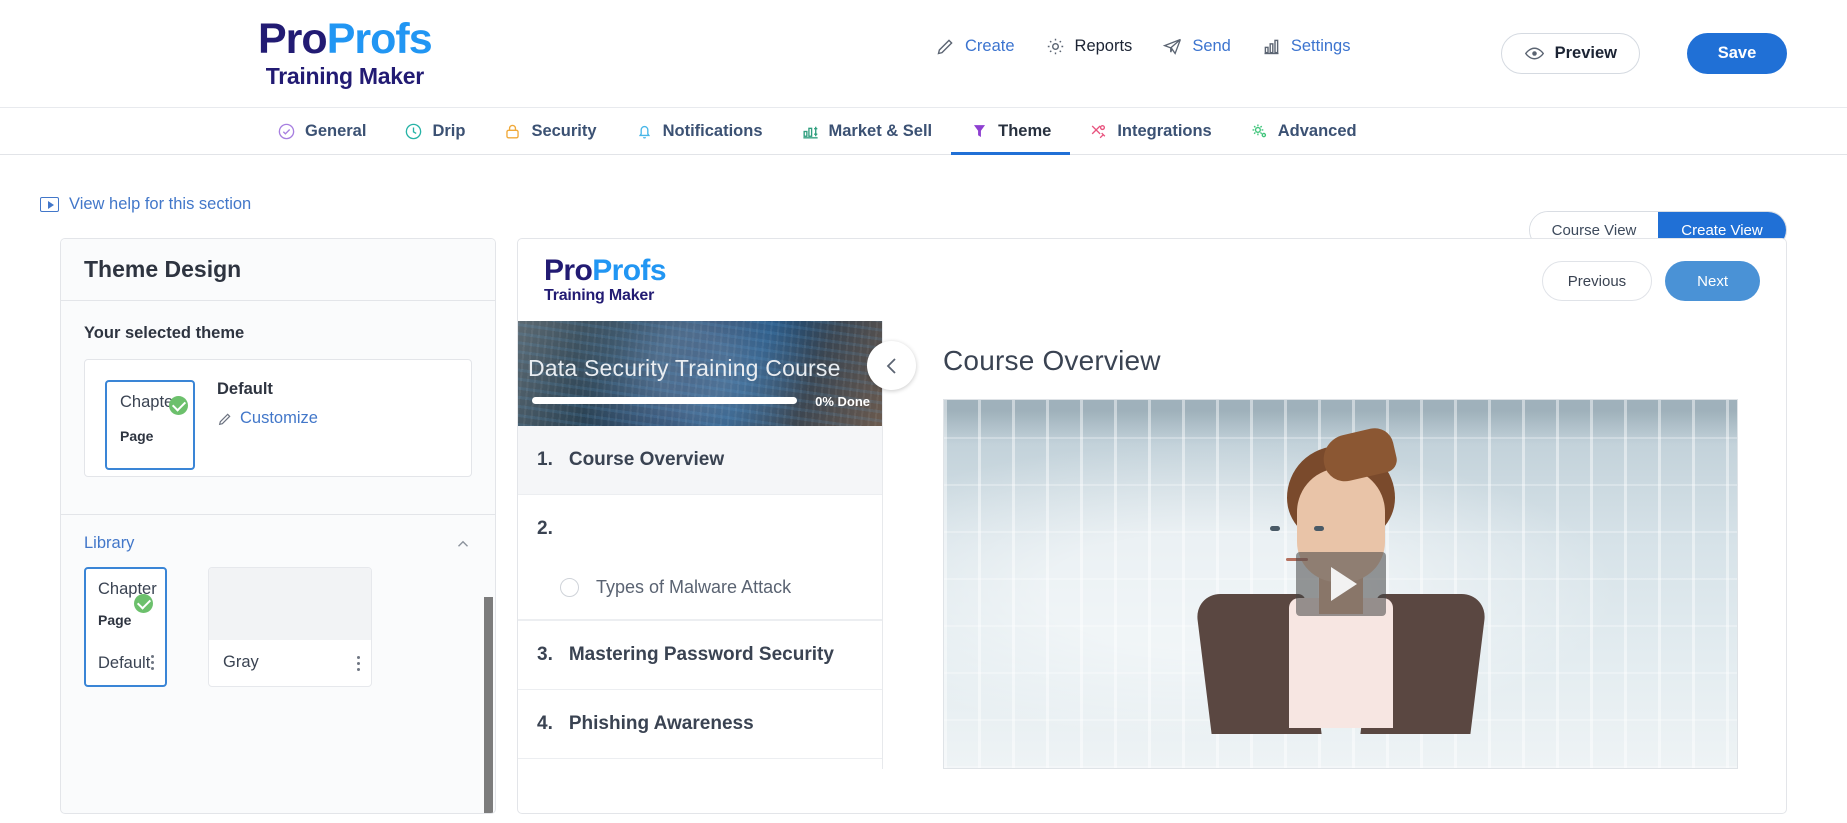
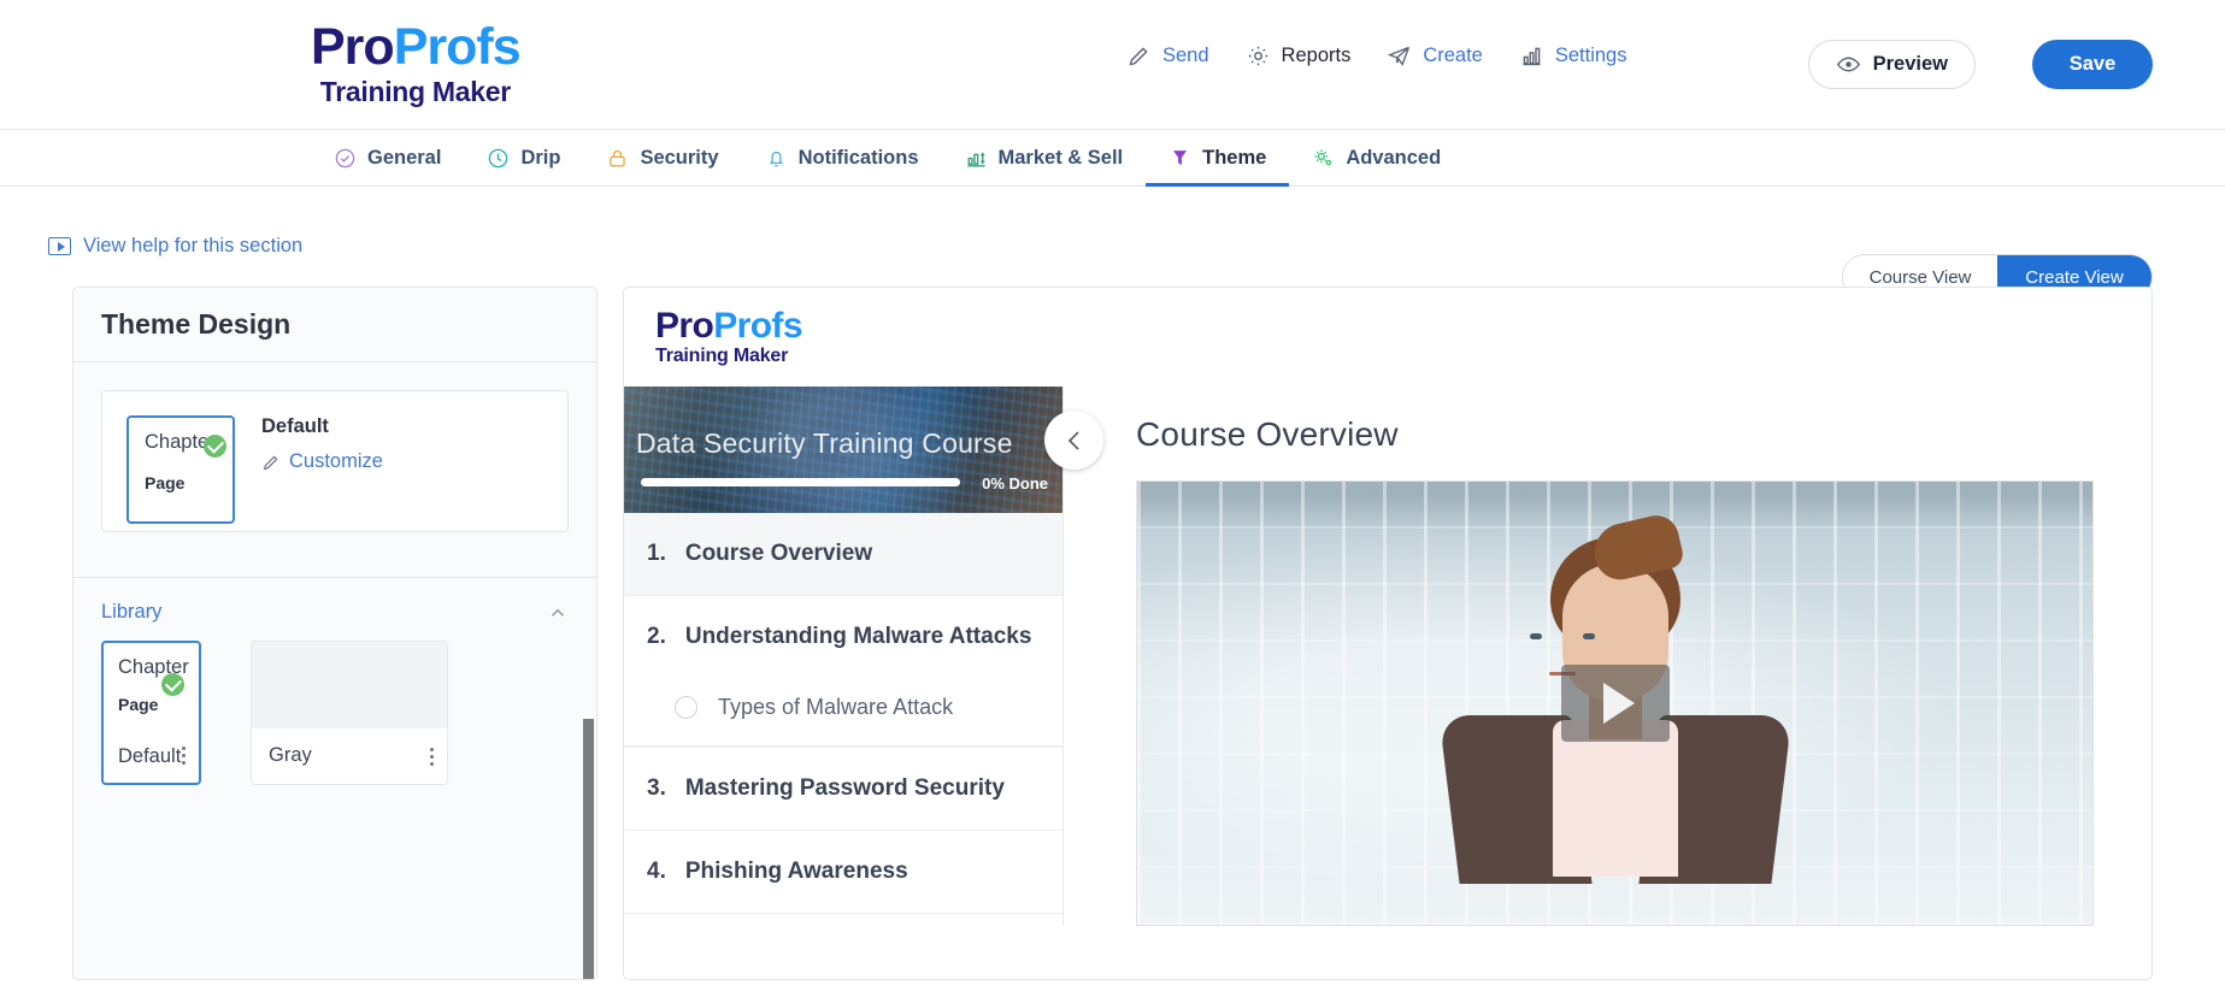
  ProProfs
  Training Maker
- Create
+ Send
  Reports
- Send
+ Create
  Settings
  Preview
  Save
  General
  Drip
  Security
  Notifications
  Market & Sell
  Theme
- Integrations
  Advanced
  View help for this section
  Course View
  Create View
  Theme Design
- Your selected theme
  Chapt
  Page
  Default
  Customize
  Library
  Chapter
  Page
  Default
  Gray
  ProProfs
  Training Maker
- Previous
- Next
  Data Security Training Course
  0% Done
  1.
  Course Overview
  2.
+ Understanding Malware Attacks
  Types of Malware Attack
  3.
  Mastering Password Security
  4.
  Phishing Awareness
  Course Overview
